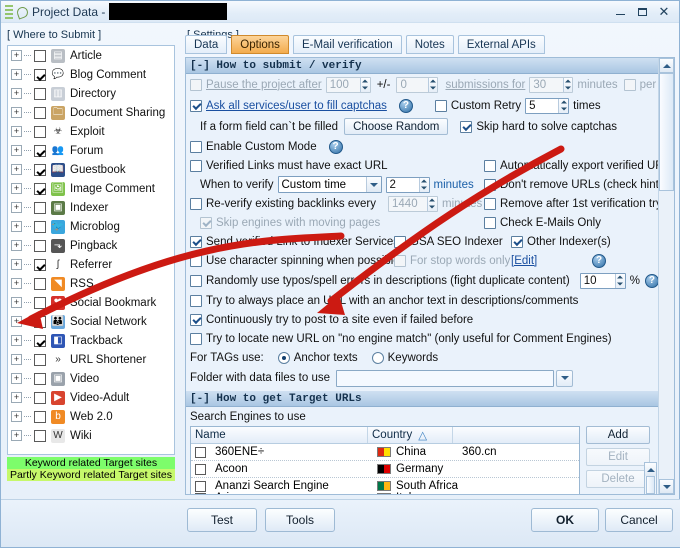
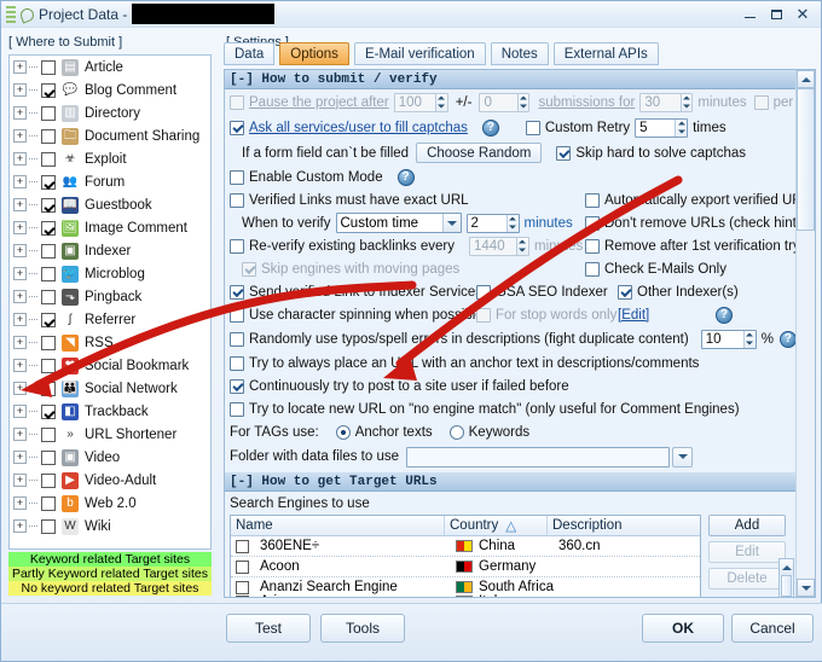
  Project Data -
  ✕
  [ Where to Submit ]
  +
  ▤
  Article
  +
  💬
  Blog Comment
  +
  ▥
  Directory
  +
  🗀
  Document Sharing
  +
  ☣
  Exploit
  +
  👥
  Forum
  +
  📖
  Guestbook
  +
  🖼
  Image Comment
  +
  ▣
  Indexer
  +
  🐦
  Microblog
  +
  ⬎
  Pingback
  +
  ʃ
  Referrer
  +
  ◥
  RSS
  +
  Social Bookmark
  +
  👪
  Social Network
  +
  ◧
  Trackback
  +
  »
  URL Shortener
  +
  ▣
  Video
  +
  ▶
  Video-Adult
  +
  b
  Web 2.0
  +
  W
  Wiki
  Keyword related Target sites
  Partly Keyword related Target sites
+ No keyword related Target sites
  Data
  Options
  E-Mail verification
  Notes
  External APIs
  [-] How to submit / verify
  Pause the project after
  100
  +/-
  0
  submissions for
  30
  minutes
  Ask all services/user to fill captchas
  ?
  Custom Retry
  5
  times
  If a form field can`t be filled
  Choose Random
  Skip hard to solve captchas
  Enable Custom Mode
  ?
  Verified Links must have exact URL
  Autotically export verified U
  When to verify
  Custom time
  2
  minutes
  on't remove URLs (check hin
  Re-verify existing backlinks every
  1440
  mines
  Remove after 1st verification tr
  Skip engines with moving pages
  Check E-Mails Only
  SA SEO Indexer
  Other Indexer(s)
  Use character spinning when posl
  For stop words only
  [Edit]
  ?
  Randomly use typos/spell ers in descriptions (fight duplicate content)
  10
  %
  ?
  Try to always place an UL with an anchor text in descriptions/comments
- Continuously try to post to a site even if failed before
+ Continuously try to post to a site user if failed before
  Try to locate new URL on "no engine match" (only useful for Comment Engines)
  For TAGs use:
  Anchor texts
  Keywords
  Folder with data files to use
  [-] How to get Target URLs
  Search Engines to use
  Name
  Country
  △
+ Description
  360ËŃË÷
  China
  360.cn
  Acoon
  Germany
  Ananzi Search Engine
  South Africa
  Add
  Edit
  Delete
  Test
  Tools
  OK
  Cancel
